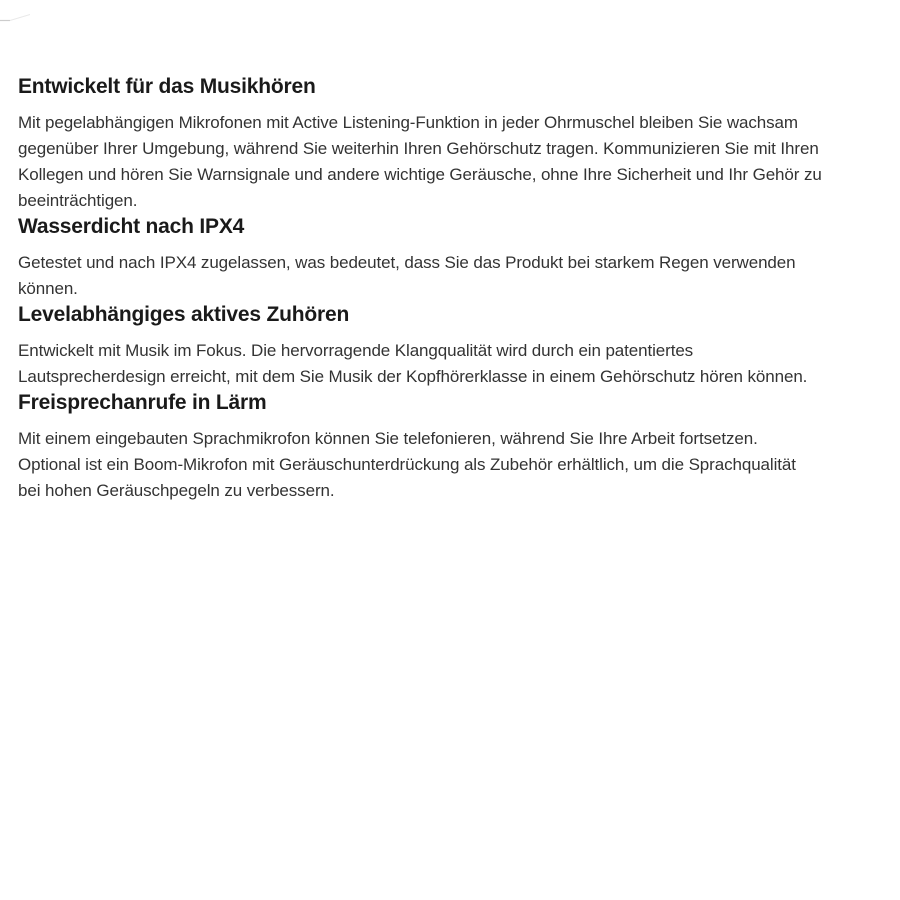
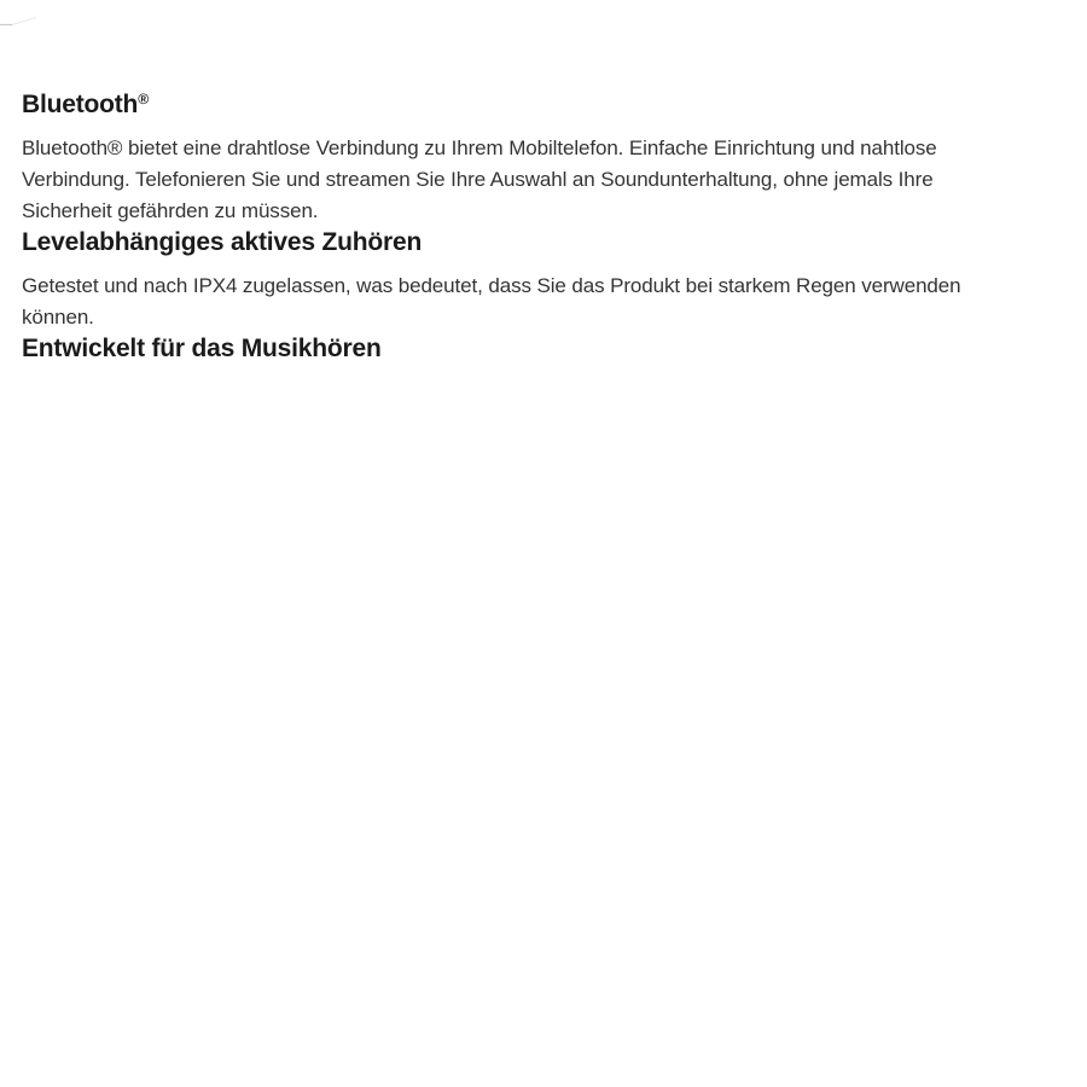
+ Bluetooth®
+ Bluetooth® bietet eine drahtlose Verbindung zu Ihrem Mobiltelefon. Einfache Einrichtung und nahtlose
+ Verbindung. Telefonieren Sie und streamen Sie Ihre Auswahl an Soundunterhaltung, ohne jemals Ihre
+ Sicherheit gefährden zu müssen.
- Entwickelt für das Musikhören
+ Levelabhängiges aktives Zuhören
- Mit pegelabhängigen Mikrofonen mit Active Listening-Funktion in jeder Ohrmuschel bleiben Sie wachsam
- gegenüber Ihrer Umgebung, während Sie weiterhin Ihren Gehörschutz tragen. Kommunizieren Sie mit Ihren
- Kollegen und hören Sie Warnsignale und andere wichtige Geräusche, ohne Ihre Sicherheit und Ihr Gehör zu
- beeinträchtigen.
- Wasserdicht nach IPX4
  Getestet und nach IPX4 zugelassen, was bedeutet, dass Sie das Produkt bei starkem Regen verwenden
  können.
- Levelabhängiges aktives Zuhören
+ Entwickelt für das Musikhören
- Entwickelt mit Musik im Fokus. Die hervorragende Klangqualität wird durch ein patentiertes
- Lautsprecherdesign erreicht, mit dem Sie Musik der Kopfhörerklasse in einem Gehörschutz hören können.
- Freisprechanrufe in Lärm
- Mit einem eingebauten Sprachmikrofon können Sie telefonieren, während Sie Ihre Arbeit fortsetzen.
- Optional ist ein Boom-Mikrofon mit Geräuschunterdrückung als Zubehör erhältlich, um die Sprachqualität
- bei hohen Geräuschpegeln zu verbessern.
